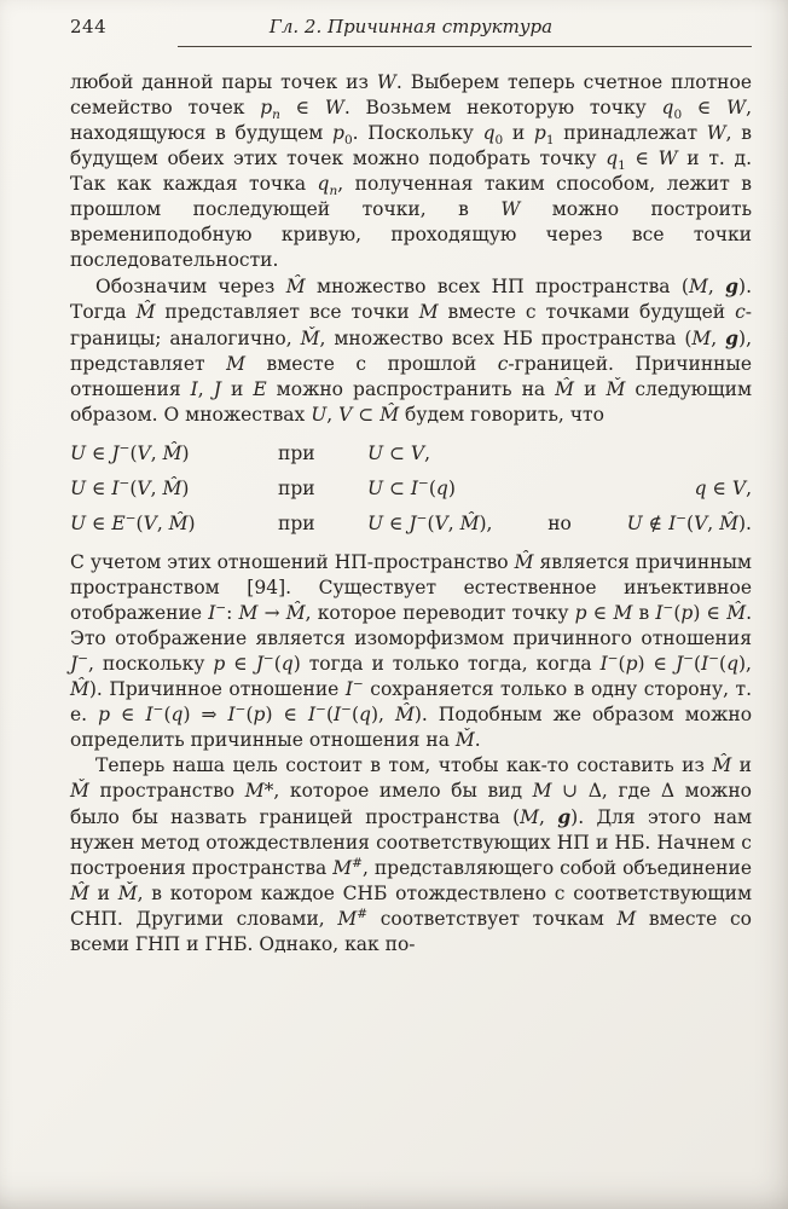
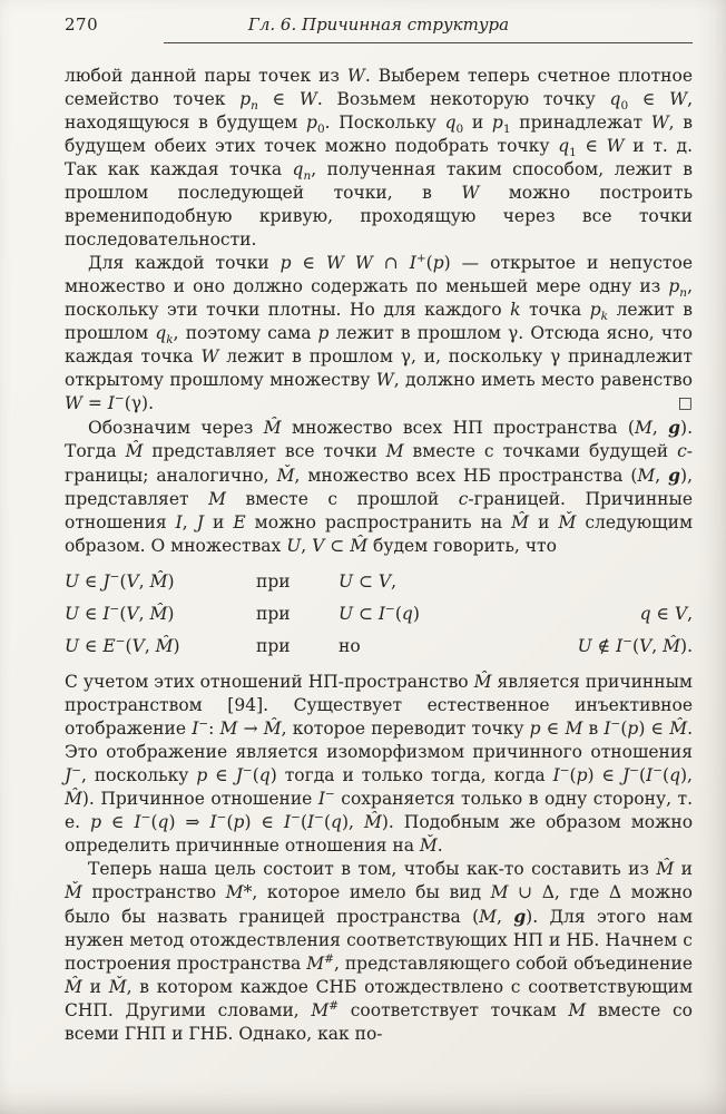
- 244
+ 270
- Гл. 2. Причинная структура
+ Гл. 6. Причинная структура
  любой данной пары точек из W. Выберем теперь счетное плотное семейство точек pn ∈ W. Возьмем некоторую точку q0 ∈ W, находящуюся в будущем p0. Поскольку q0 и p1 принадлежат W, в будущем обеих этих точек можно подобрать точку q1 ∈ W и т. д. Так как каждая точка qn, полученная таким способом, лежит в прошлом последующей точки, в W можно построить времениподобную кривую, проходящую через все точки последовательности.
+ Для каждой точки p ∈ W W ∩ I+(p) — открытое и непустое множество и оно должно содержать по меньшей мере одну из pn, поскольку эти точки плотны. Но для каждого k точка pk лежит в прошлом qk, поэтому сама p лежит в прошлом γ. Отсюда ясно, что каждая точка W лежит в прошлом γ, и, поскольку γ принадлежит открытому прошлому множеству W, должно иметь место равенство W = I−(γ).
+ □
  Обозначим через M̂ множество всех НП пространства (M, g). Тогда M̂ представляет все точки M вместе с точками будущей c-границы; аналогично, M̌, множество всех НБ пространства (M, g), представляет M вместе с прошлой c-границей. Причинные отношения I, J и E можно распространить на M̂ и M̌ следующим образом. О множествах U, V ⊂ M̂ будем говорить, что
  U ∈ J−(V, M̂)
  при
  U ⊂ V,
  U ∈ I−(V, M̂)
  при
  U ⊂ I−(q)
  q ∈ V,
  U ∈ E−(V, M̂)
  при
- U ∈ J−(V, M̂),
  но
  U ∉ I−(V, M̂).
  С учетом этих отношений НП-пространство M̂ является причинным пространством [94]. Существует естественное инъективное отображение I−: M → M̂, которое переводит точку p ∈ M в I−(p) ∈ M̂. Это отображение является изоморфизмом причинного отношения J−, поскольку p ∈ J−(q) тогда и только тогда, когда I−(p) ∈ J−(I−(q), M̂). Причинное отношение I− сохраняется только в одну сторону, т. е. p ∈ I−(q) ⇒ I−(p) ∈ I−(I−(q), M̂). Подобным же образом можно определить причинные отношения на M̌.
  Теперь наша цель состоит в том, чтобы как-то составить из M̂ и M̌ пространство M*, которое имело бы вид M ∪ Δ, где Δ можно было бы назвать границей пространства (M, g). Для этого нам нужен метод отождествления соответствующих НП и НБ. Начнем с построения пространства M#, представляющего собой объединение M̂ и M̌, в котором каждое СНБ отождествлено с соответствующим СНП. Другими словами, M# соответствует точкам M вместе со всеми ГНП и ГНБ. Однако, как по-
